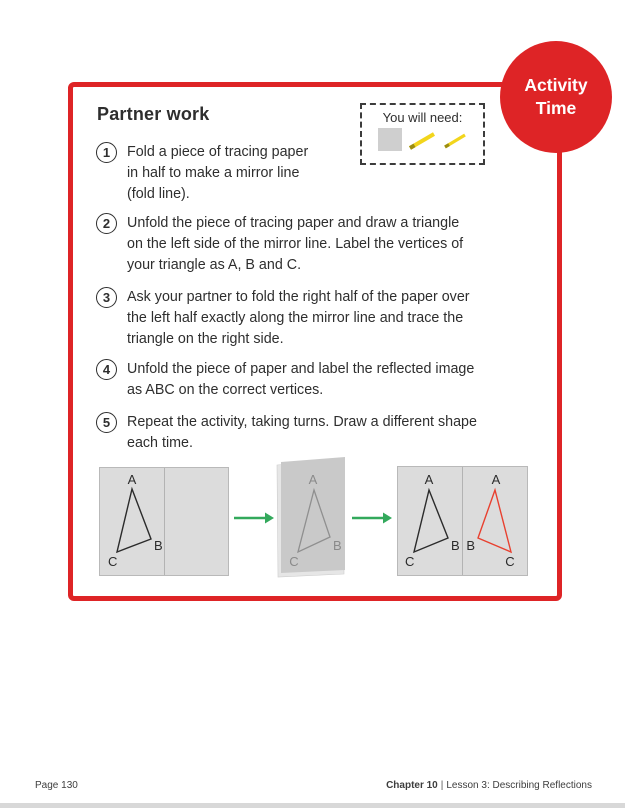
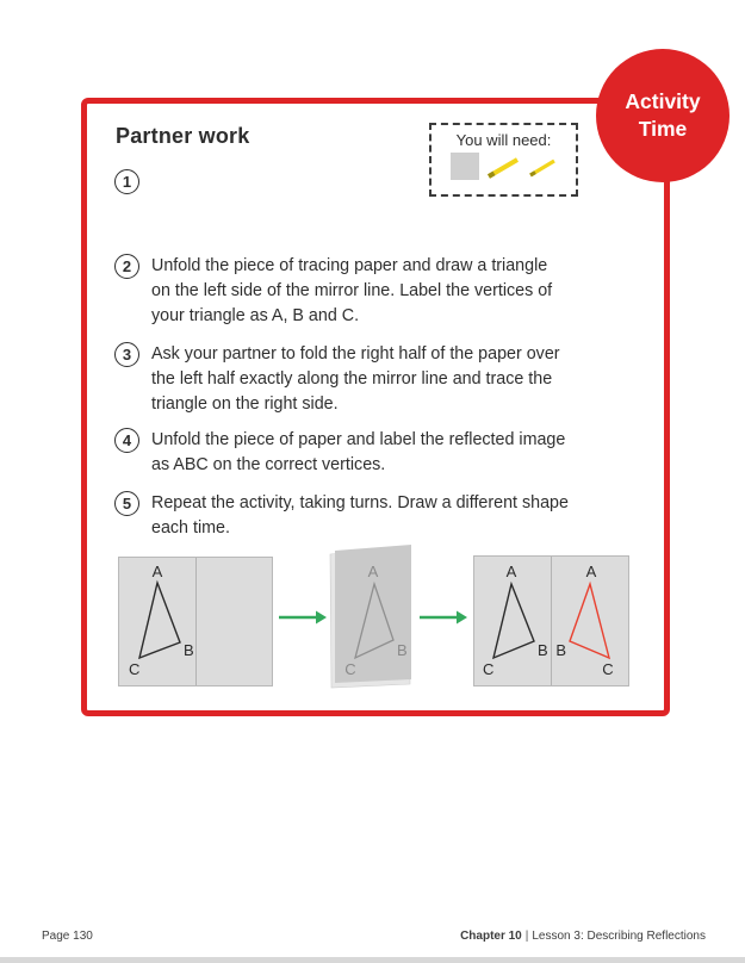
  Activity
  Time
  Partner work
  You will need:
  1
- Fold a piece of tracing paper
- in half to make a mirror line
- (fold line).
  2
  Unfold the piece of tracing paper and draw a triangle
  on the left side of the mirror line. Label the vertices of
  your triangle as A, B and C.
  3
  Ask your partner to fold the right half of the paper over
  the left half exactly along the mirror line and trace the
  triangle on the right side.
  4
  Unfold the piece of paper and label the reflected image
  as ABC on the correct vertices.
  5
  Repeat the activity, taking turns. Draw a different shape
  each time.
  A
  B
  C
  A
  B
  C
  A
  B
  C
  A
  B
  C
  Page 130
  Chapter 10 | Lesson 3: Describing Reflections
